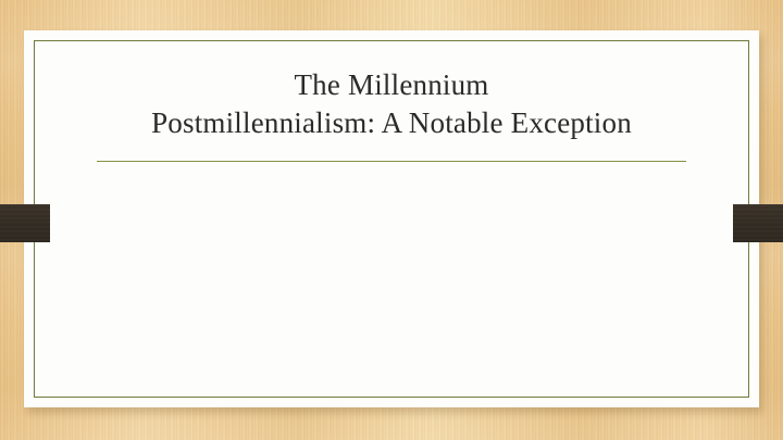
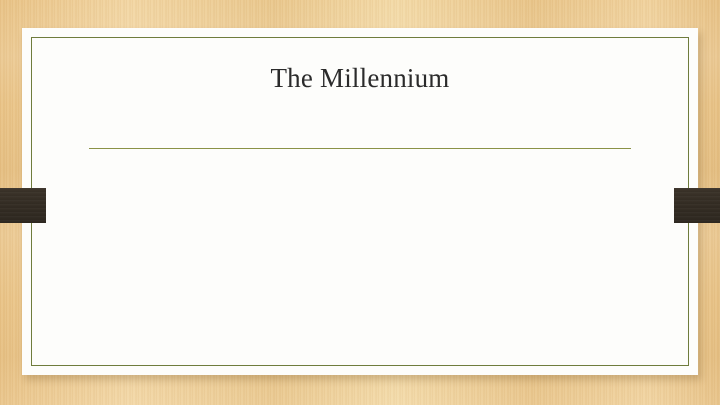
  The Millennium
- Postmillennialism: A Notable Exception
